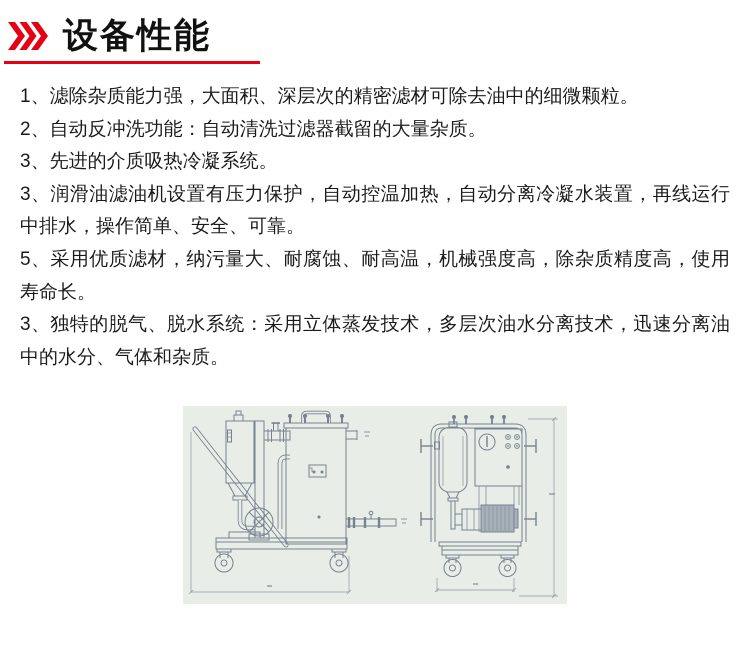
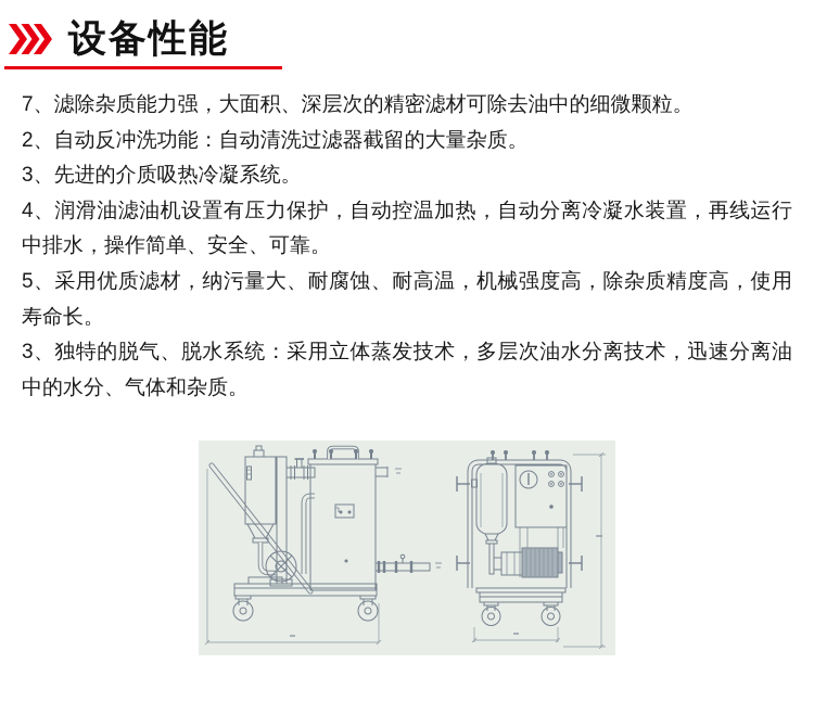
  设备性能
- 1、滤除杂质能力强，大面积、深层次的精密滤材可除去油中的细微颗粒。
+ 7、滤除杂质能力强，大面积、深层次的精密滤材可除去油中的细微颗粒。
  2、自动反冲洗功能：自动清洗过滤器截留的大量杂质。
  3、先进的介质吸热冷凝系统。
- 3、润滑油滤油机设置有压力保护，自动控温加热，自动分离冷凝水装置，再线运行中排水，操作简单、安全、可靠。
+ 4、润滑油滤油机设置有压力保护，自动控温加热，自动分离冷凝水装置，再线运行中排水，操作简单、安全、可靠。
  5、采用优质滤材，纳污量大、耐腐蚀、耐高温，机械强度高，除杂质精度高，使用寿命长。
  3、独特的脱气、脱水系统：采用立体蒸发技术，多层次油水分离技术，迅速分离油中的水分、气体和杂质。
